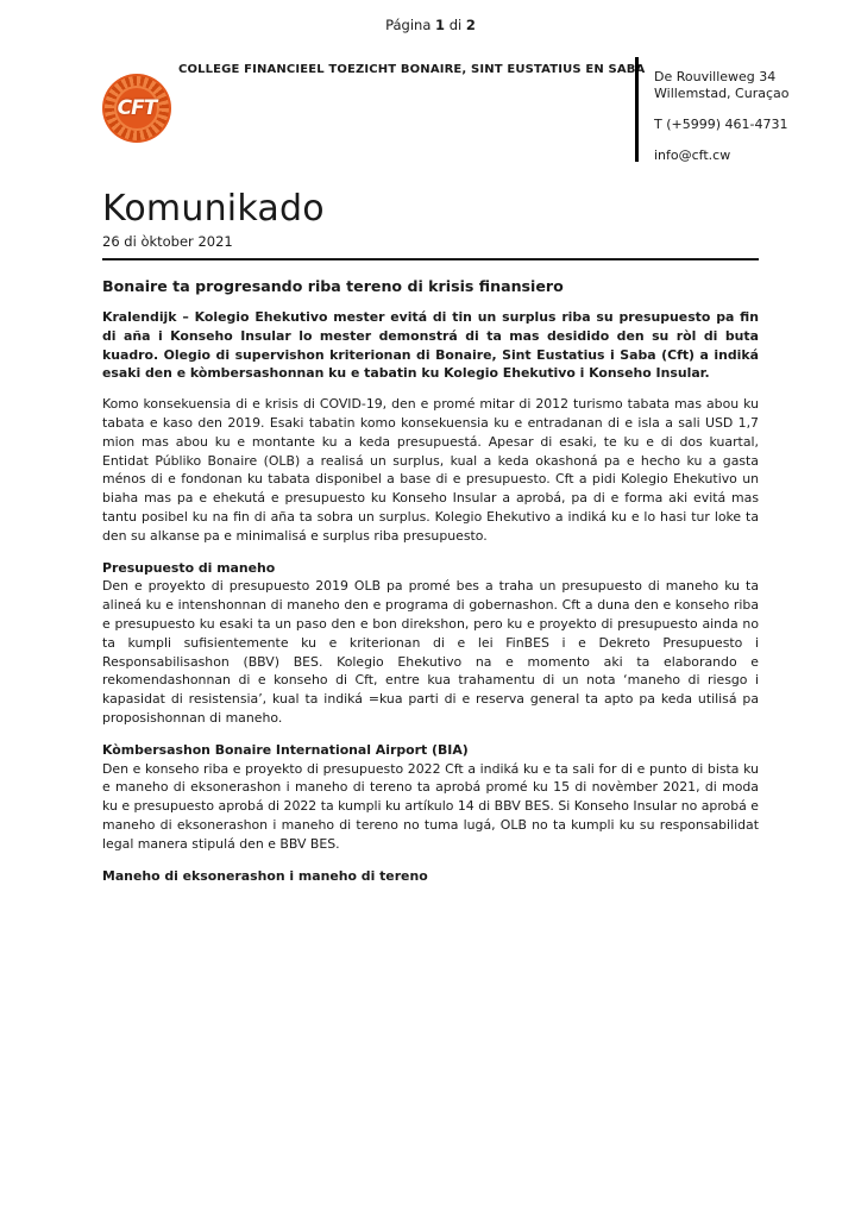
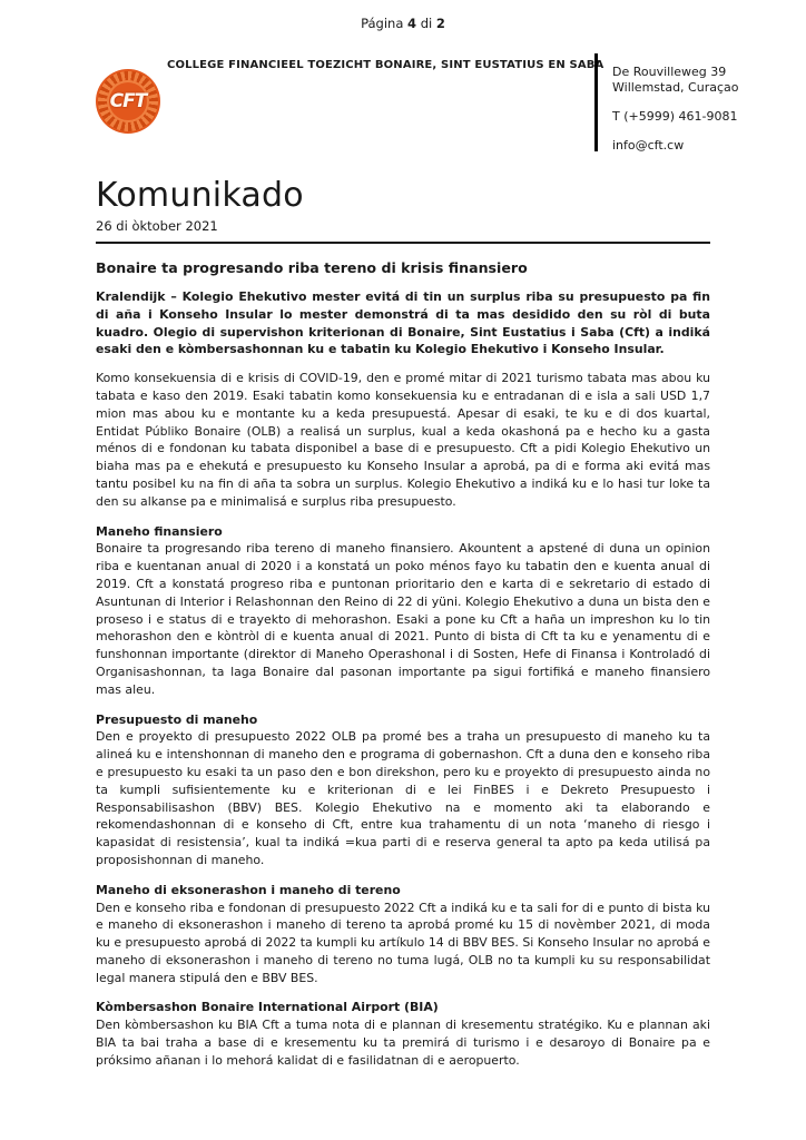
  CFT
  COLLEGE FINANCIEEL TOEZICHT BONAIRE, SINT EUSTATIUS EN SAB
- De Rouvilleweg 34
+ De Rouvilleweg 39
  Willemstad, Curaçao
- T (+5999) 461-4731
+ T (+5999) 461-9081
  info@cft.cw
  Komunikado
  26 di òktober 2021
  Bonaire ta progresando riba tereno di krisis finansiero
  Kralendijk – Kolegio Ehekutivo mester evitá di tin un surplus riba su presupuesto pa fin di aña i Konseho Insular lo mester demonstrá di ta mas desidido den su ròl di buta kuadro. Olegio di supervishon kriterionan di Bonaire, Sint Eustatius i Saba (Cft) a indiká esaki den e kòmbersashonnan ku e tabatin ku Kolegio Ehekutivo i Konseho Insular.
- Komo konsekuensia di e krisis di COVID-19, den e promé mitar di 2012 turismo tabata mas abou ku tabata e kaso den 2019. Esaki tabatin komo konsekuensia ku e entradanan di e isla a sali USD 1,7 mion mas abou ku e montante ku a keda presupuestá. Apesar di esaki, te ku e di dos kuartal, Entidat Públiko Bonaire (OLB) a realisá un surplus, kual a keda okashoná pa e hecho ku a gasta ménos di e fondonan ku tabata disponibel a base di e presupuesto. Cft a pidi Kolegio Ehekutivo un biaha mas pa e ehekutá e presupuesto ku Konseho Insular a aprobá, pa di e forma aki evitá mas tantu posibel ku na fin di aña ta sobra un surplus. Kolegio Ehekutivo a indiká ku e lo hasi tur loke ta den su alkanse pa e minimalisá e surplus riba presupuesto.
+ Komo konsekuensia di e krisis di COVID-19, den e promé mitar di 2021 turismo tabata mas abou ku tabata e kaso den 2019. Esaki tabatin komo konsekuensia ku e entradanan di e isla a sali USD 1,7 mion mas abou ku e montante ku a keda presupuestá. Apesar di esaki, te ku e di dos kuartal, Entidat Públiko Bonaire (OLB) a realisá un surplus, kual a keda okashoná pa e hecho ku a gasta ménos di e fondonan ku tabata disponibel a base di e presupuesto. Cft a pidi Kolegio Ehekutivo un biaha mas pa e ehekutá e presupuesto ku Konseho Insular a aprobá, pa di e forma aki evitá mas tantu posibel ku na fin di aña ta sobra un surplus. Kolegio Ehekutivo a indiká ku e lo hasi tur loke ta den su alkanse pa e minimalisá e surplus riba presupuesto.
+ Maneho finansiero
+ Bonaire ta progresando riba tereno di maneho finansiero. Akountent a apstené di duna un opinion riba e kuentanan anual di 2020 i a konstatá un poko ménos fayo ku tabatin den e kuenta anual di 2019. Cft a konstatá progreso riba e puntonan prioritario den e karta di e sekretario di estado di Asuntunan di Interior i Relashonnan den Reino di 22 di yüni. Kolegio Ehekutivo a duna un bista den e proseso i e status di e trayekto di mehorashon. Esaki a pone ku Cft a haña un impreshon ku lo tin mehorashon den e kòntròl di e kuenta anual di 2021. Punto di bista di Cft ta ku e yenamentu di e funshonnan importante (direktor di Maneho Operashonal i di Sosten, Hefe di Finansa i Kontroladó di Organisashonnan, ta laga Bonaire dal pasonan importante pa sigui fortifiká e maneho finansiero mas aleu.
  Presupuesto di maneho
- Den e proyekto di presupuesto 2019 OLB pa promé bes a traha un presupuesto di maneho ku ta alineá ku e intenshonnan di maneho den e programa di gobernashon. Cft a duna den e konseho riba e presupuesto ku esaki ta un paso den e bon direkshon, pero ku e proyekto di presupuesto ainda no ta kumpli sufisientemente ku e kriterionan di e lei FinBES i e Dekreto Presupuesto i Responsabilisashon (BBV) BES. Kolegio Ehekutivo na e momento aki ta elaborando e rekomendashonnan di e konseho di Cft, entre kua trahamentu di un nota ‘maneho di riesgo i kapasidat di resistensia’, kual ta indiká =kua parti di e reserva general ta apto pa keda utilisá pa proposishonnan di maneho.
+ Den e proyekto di presupuesto 2022 OLB pa promé bes a traha un presupuesto di maneho ku ta alineá ku e intenshonnan di maneho den e programa di gobernashon. Cft a duna den e konseho riba e presupuesto ku esaki ta un paso den e bon direkshon, pero ku e proyekto di presupuesto ainda no ta kumpli sufisientemente ku e kriterionan di e lei FinBES i e Dekreto Presupuesto i Responsabilisashon (BBV) BES. Kolegio Ehekutivo na e momento aki ta elaborando e rekomendashonnan di e konseho di Cft, entre kua trahamentu di un nota ‘maneho di riesgo i kapasidat di resistensia’, kual ta indiká =kua parti di e reserva general ta apto pa keda utilisá pa proposishonnan di maneho.
- Kòmbersashon Bonaire International Airport (BIA)
+ Maneho di eksonerashon i maneho di tereno
- Den e konseho riba e proyekto di presupuesto 2022 Cft a indiká ku e ta sali for di e punto di bista ku e maneho di eksonerashon i maneho di tereno ta aprobá promé ku 15 di novèmber 2021, di moda ku e presupuesto aprobá di 2022 ta kumpli ku artíkulo 14 di BBV BES. Si Konseho Insular no aprobá e maneho di eksonerashon i maneho di tereno no tuma lugá, OLB no ta kumpli ku su responsabilidat legal manera stipulá den e BBV BES.
+ Den e konseho riba e fondonan di presupuesto 2022 Cft a indiká ku e ta sali for di e punto di bista ku e maneho di eksonerashon i maneho di tereno ta aprobá promé ku 15 di novèmber 2021, di moda ku e presupuesto aprobá di 2022 ta kumpli ku artíkulo 14 di BBV BES. Si Konseho Insular no aprobá e maneho di eksonerashon i maneho di tereno no tuma lugá, OLB no ta kumpli ku su responsabilidat legal manera stipulá den e BBV BES.
- Maneho di eksonerashon i maneho di tereno
+ Kòmbersashon Bonaire International Airport (BIA)
+ Den kòmbersashon ku BIA Cft a tuma nota di e plannan di kresementu stratégiko. Ku e plannan aki BIA ta bai traha a base di e kresementu ku ta premirá di turismo i e desaroyo di Bonaire pa e próksimo añanan i lo mehorá kalidat di e fasilidatnan di e aeropuerto.
- Página 1 di 2
+ Página 4 di 2
